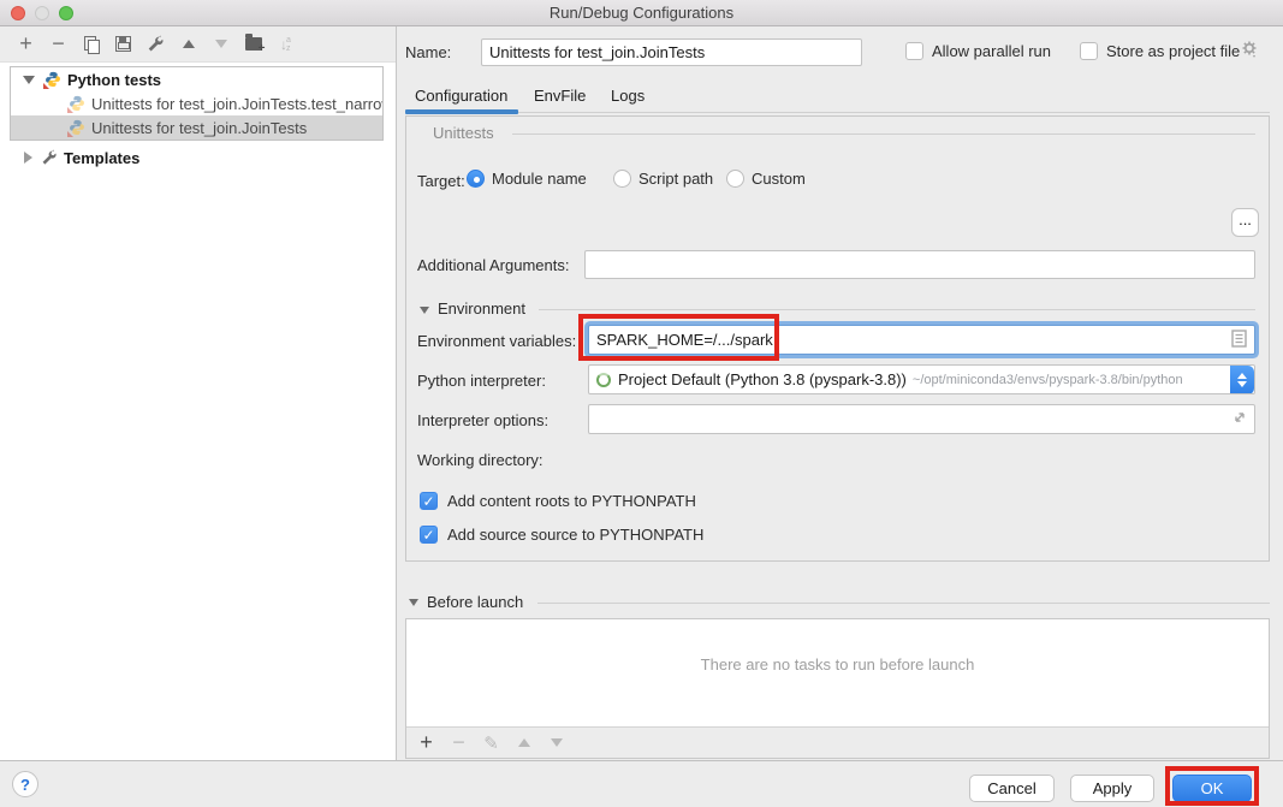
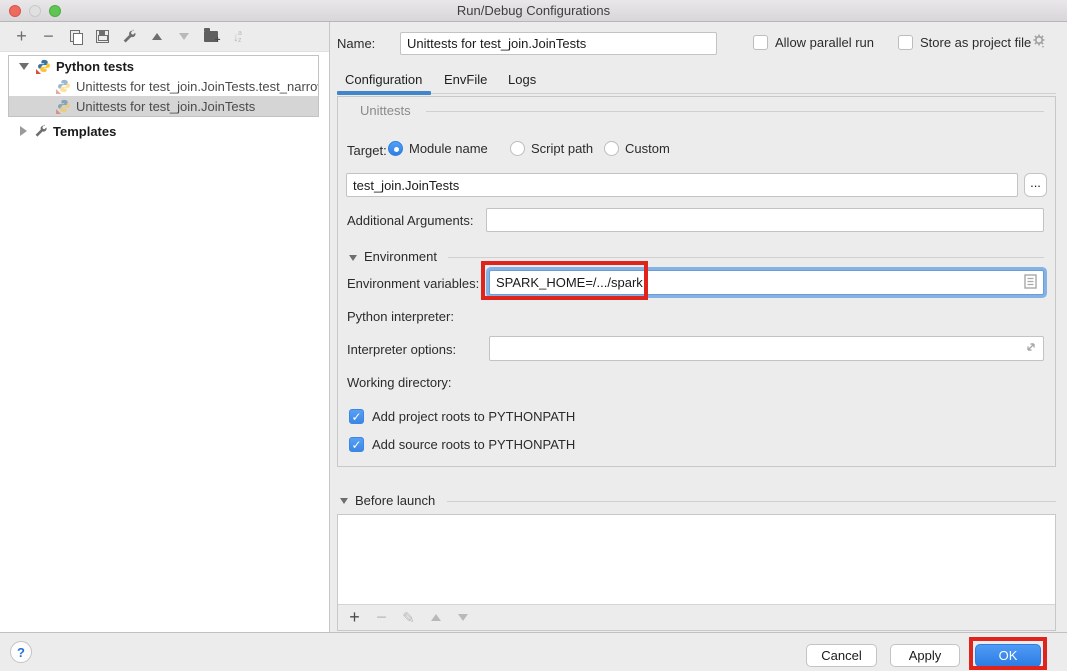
  Run/Debug Configurations
  +
  −
  ↓
  Python tests
  Unittests for test_join.JoinTests.test_narro
  Unittests for test_join.JoinTests
  Templates
  Name:
  Unittests for test_join.JoinTests
  Allow parallel run
  Store as project file
  Configuration
  EnvFile
  Logs
  Unittests
  Target:
  Module name
  Script path
  Custom
+ test_join.JoinTests
  ...
  Additional Arguments:
  Environment
  Environment variables:
  SPARK_HOME=/.../spark
  Python interpreter:
- Project Default (Python 3.8 (pyspark-3.8))
- ~/opt/miniconda3/envs/pyspark-3.8/bin/python
  Interpreter options:
  Working directory:
  ✓
- Add content roots to PYTHONPATH
+ Add project roots to PYTHONPATH
  ✓
- Add source source to PYTHONPATH
+ Add source roots to PYTHONPATH
  Before launch
- There are no tasks to run before launch
  +
  −
  ✎
  ?
  Cancel
  Apply
  OK
